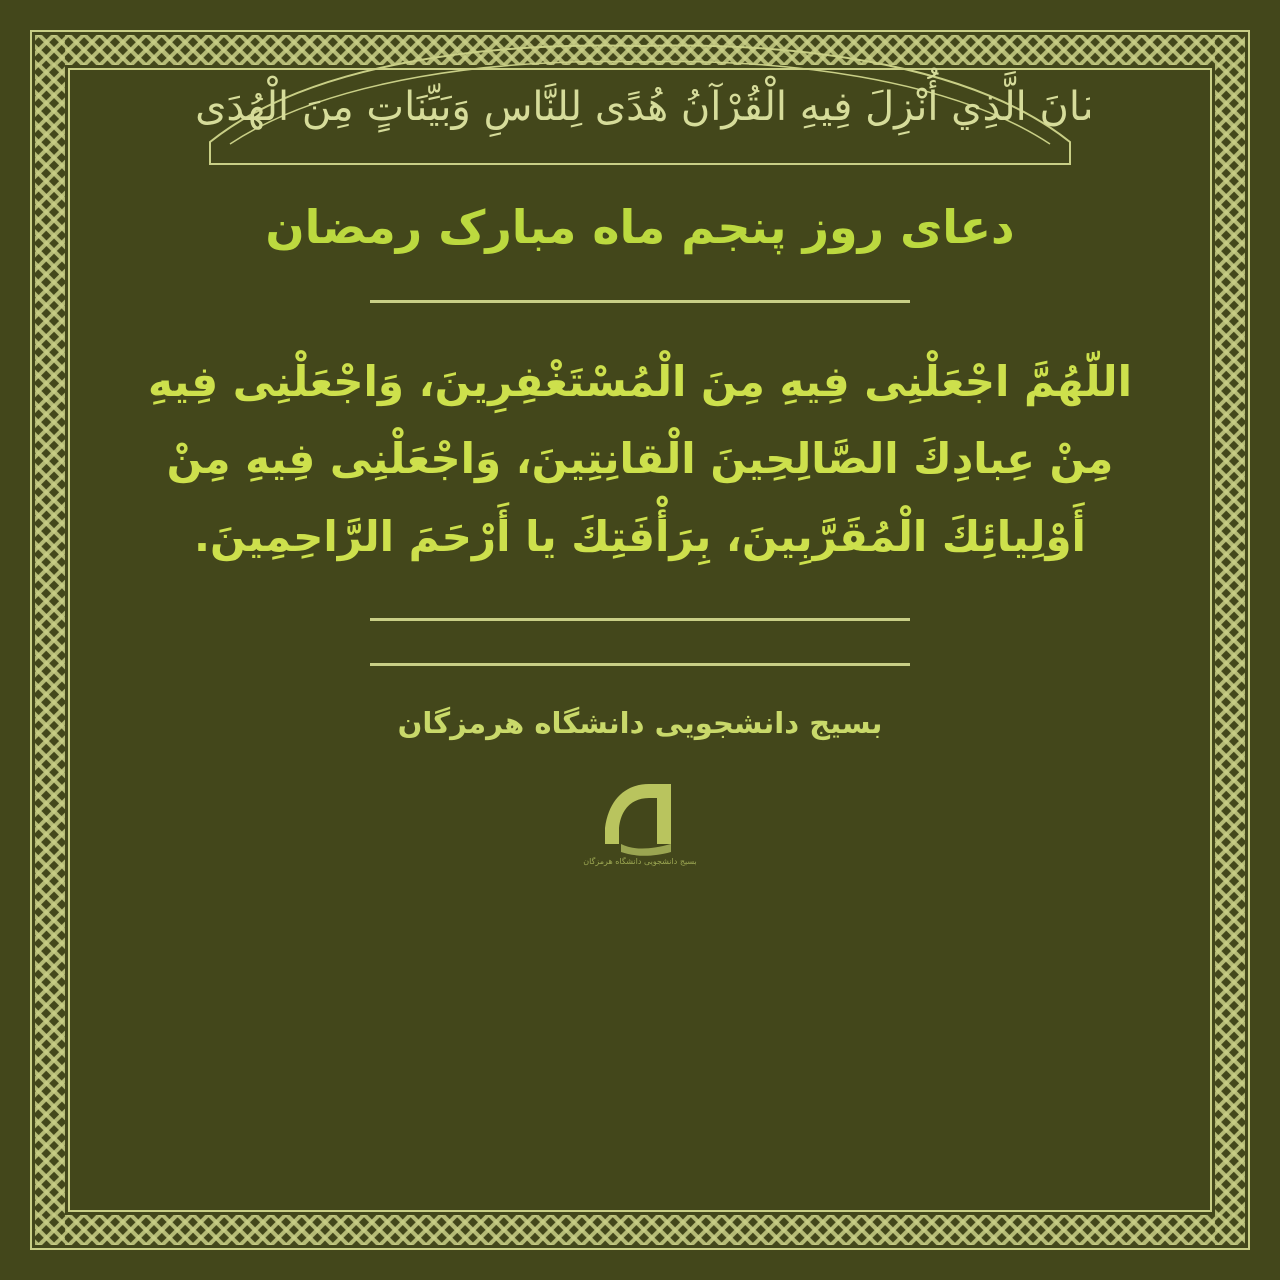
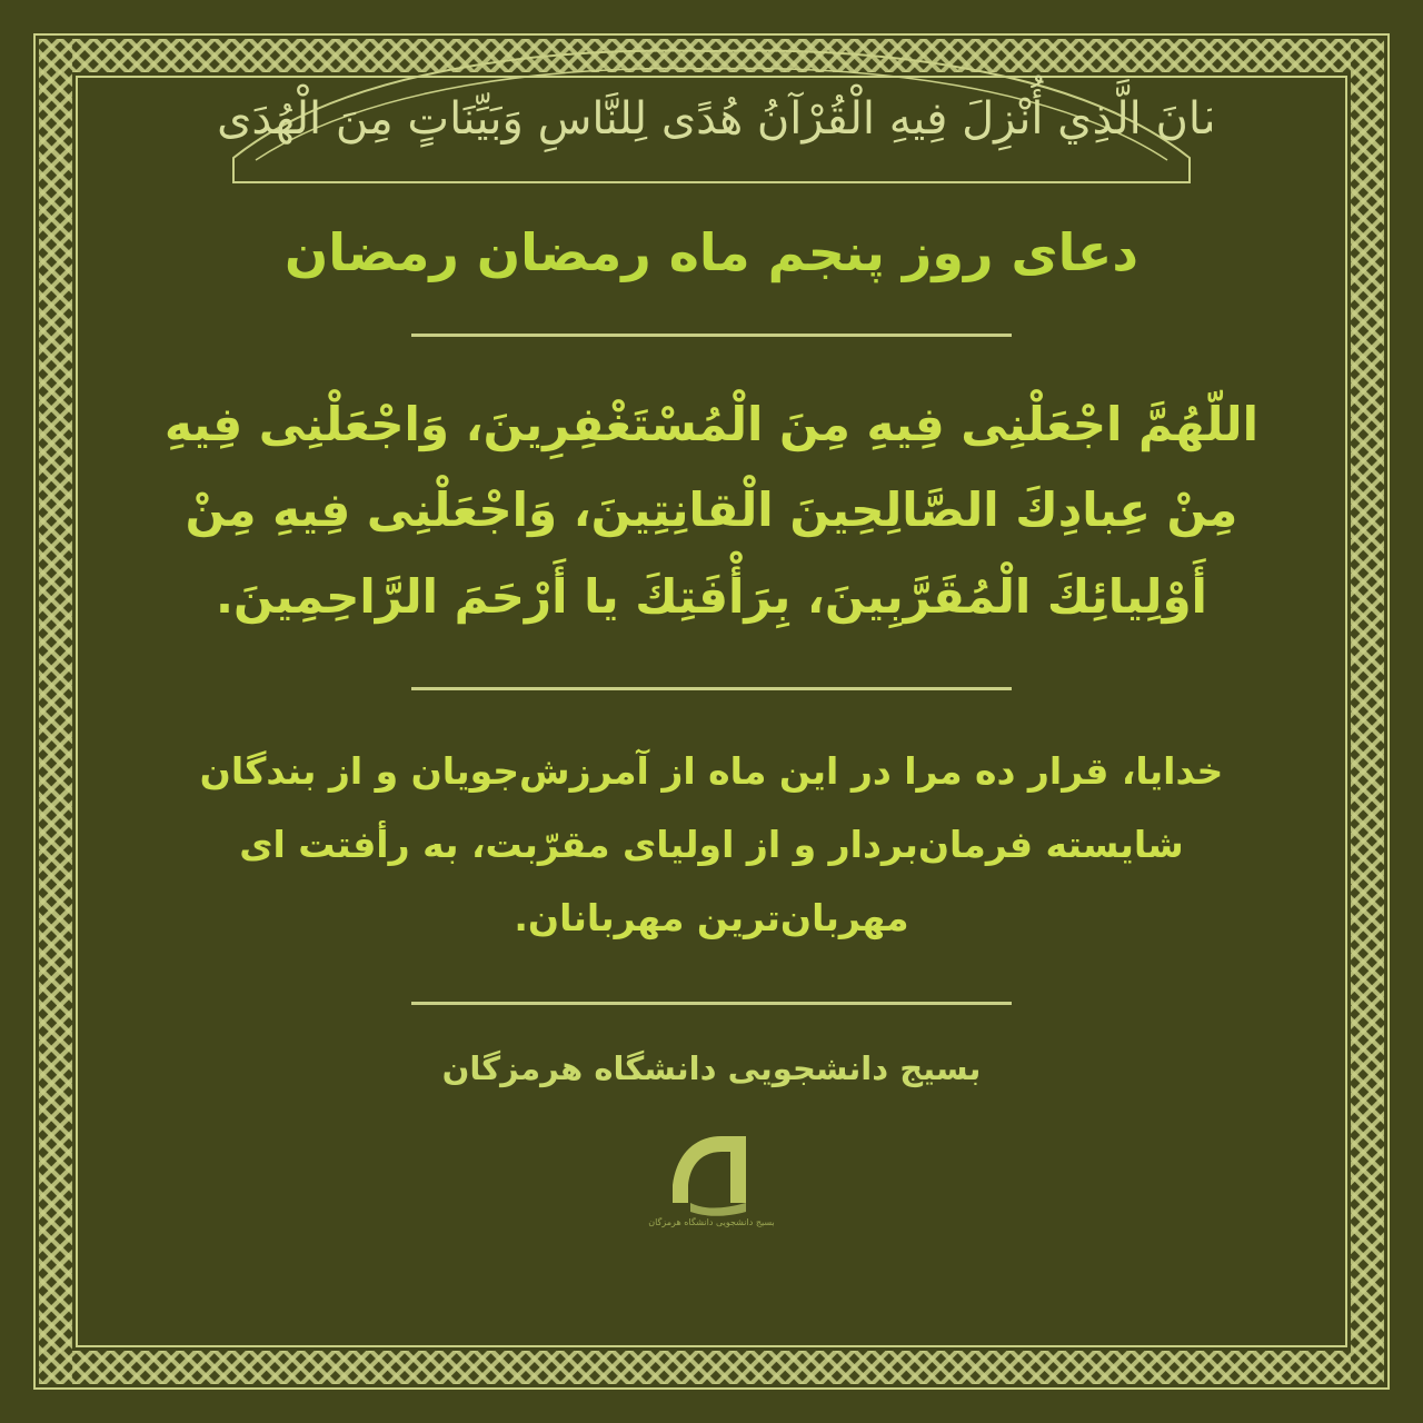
  انَ الَّذِي أُنْزِلَ فِيهِ الْقُرْآنُ هُدًى لِلنَّاسِ وَبَيِّنَاتٍ مِنَ الْهُدَى
- دعای روز پنجم ماه مبارک رمضان
+ دعای روز پنجم ماه رمضان رمضان
  اللّهُمَّ اجْعَلْنِی فِیهِ مِنَ الْمُسْتَغْفِرِینَ، وَاجْعَلْنِی فِیهِ مِنْ عِبادِكَ الصَّالِحِینَ الْقانِتِینَ، وَاجْعَلْنِی فِیهِ مِنْ أَوْلِیائِكَ الْمُقَرَّبِینَ، بِرَأْفَتِكَ یا أَرْحَمَ الرَّاحِمِینَ.
+ خدایا، قرار ده مرا در این ماه از آمرزش‌جویان و از بندگان شایسته فرمان‌بردار و از اولیای مقرّبت، به رأفتت ای مهربان‌ترین مهربانان.
  بسیج دانشجویی دانشگاه هرمزگان
  بسیج دانشجویی دانشگاه هرمزگان
